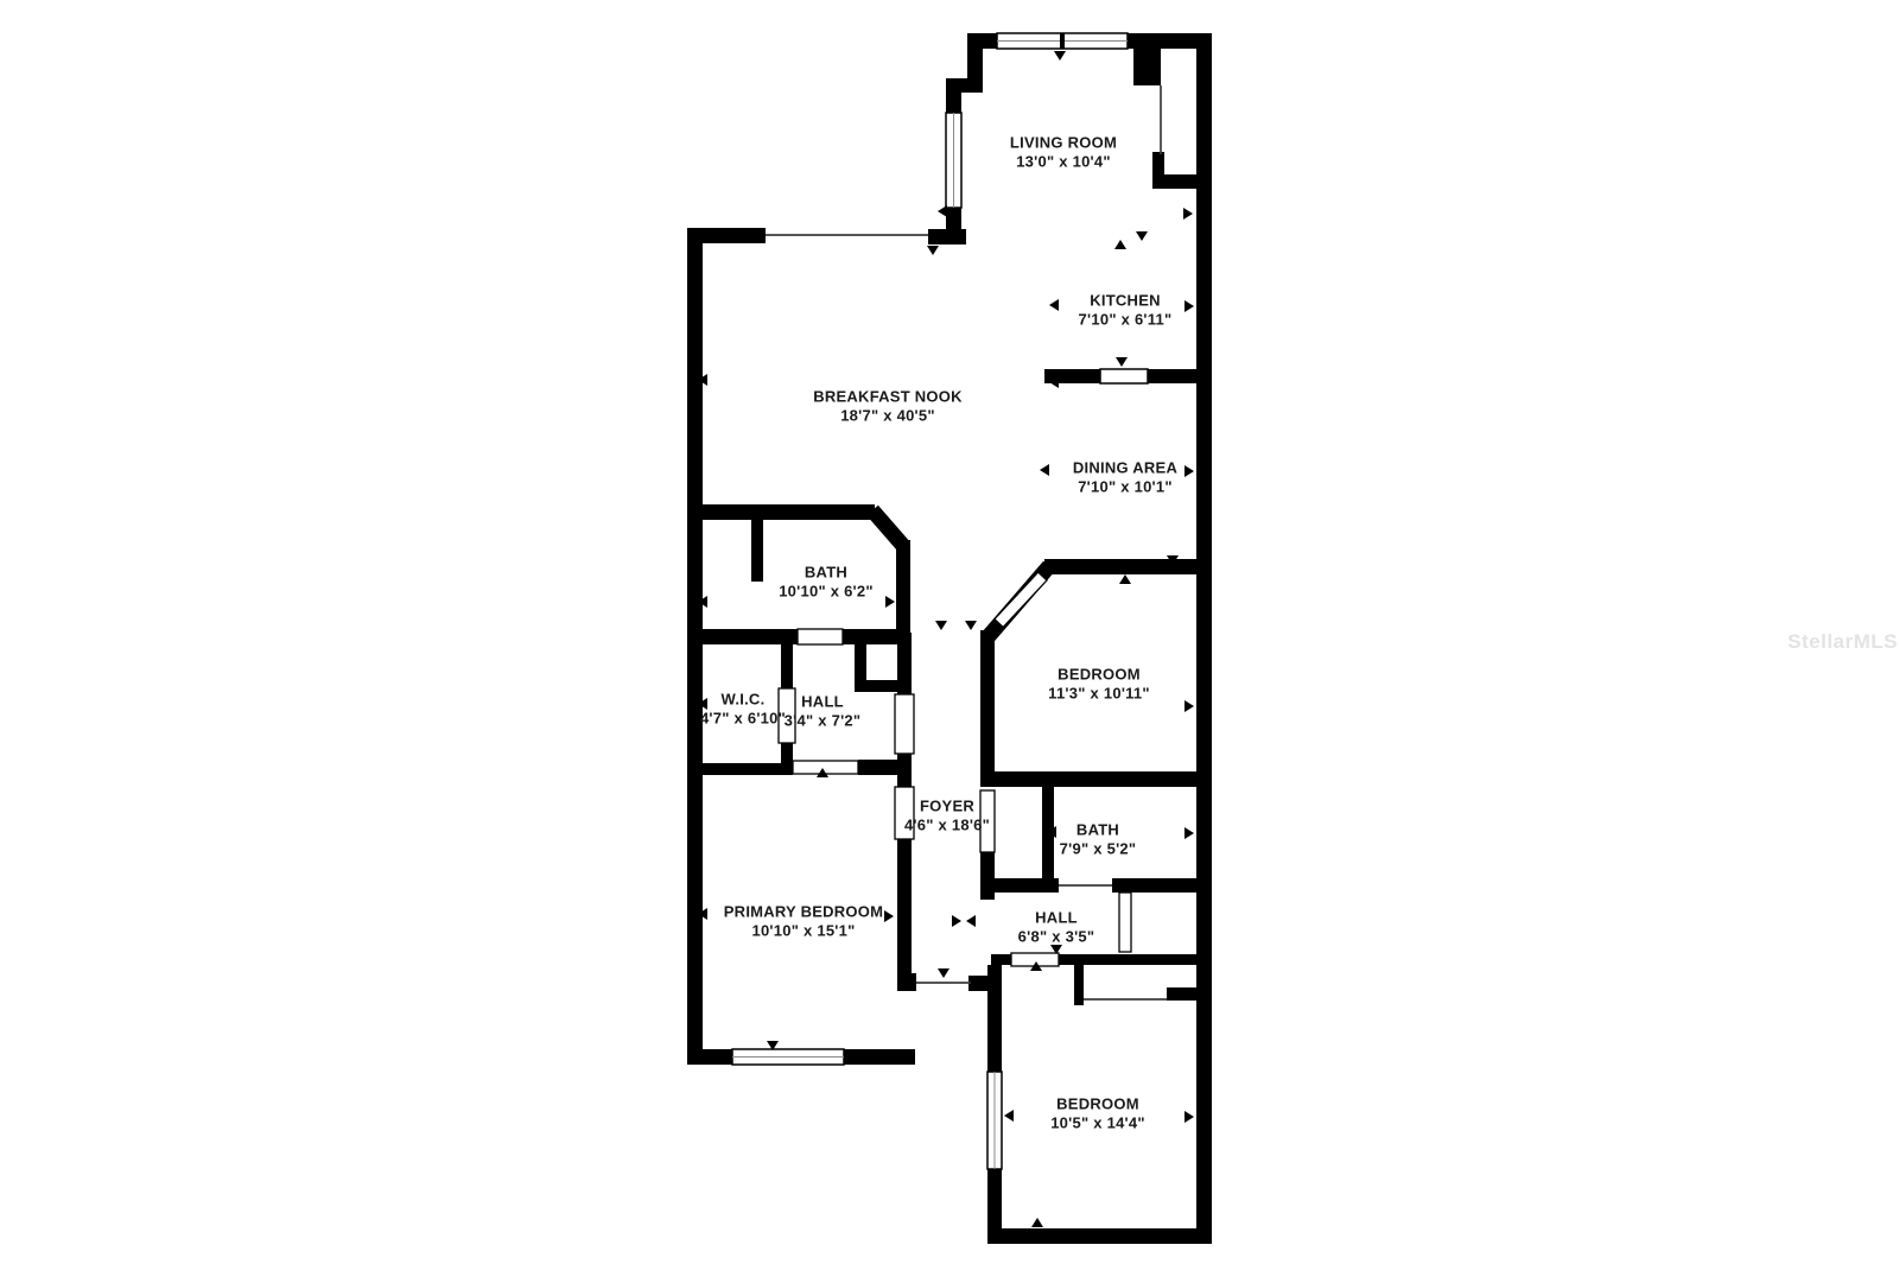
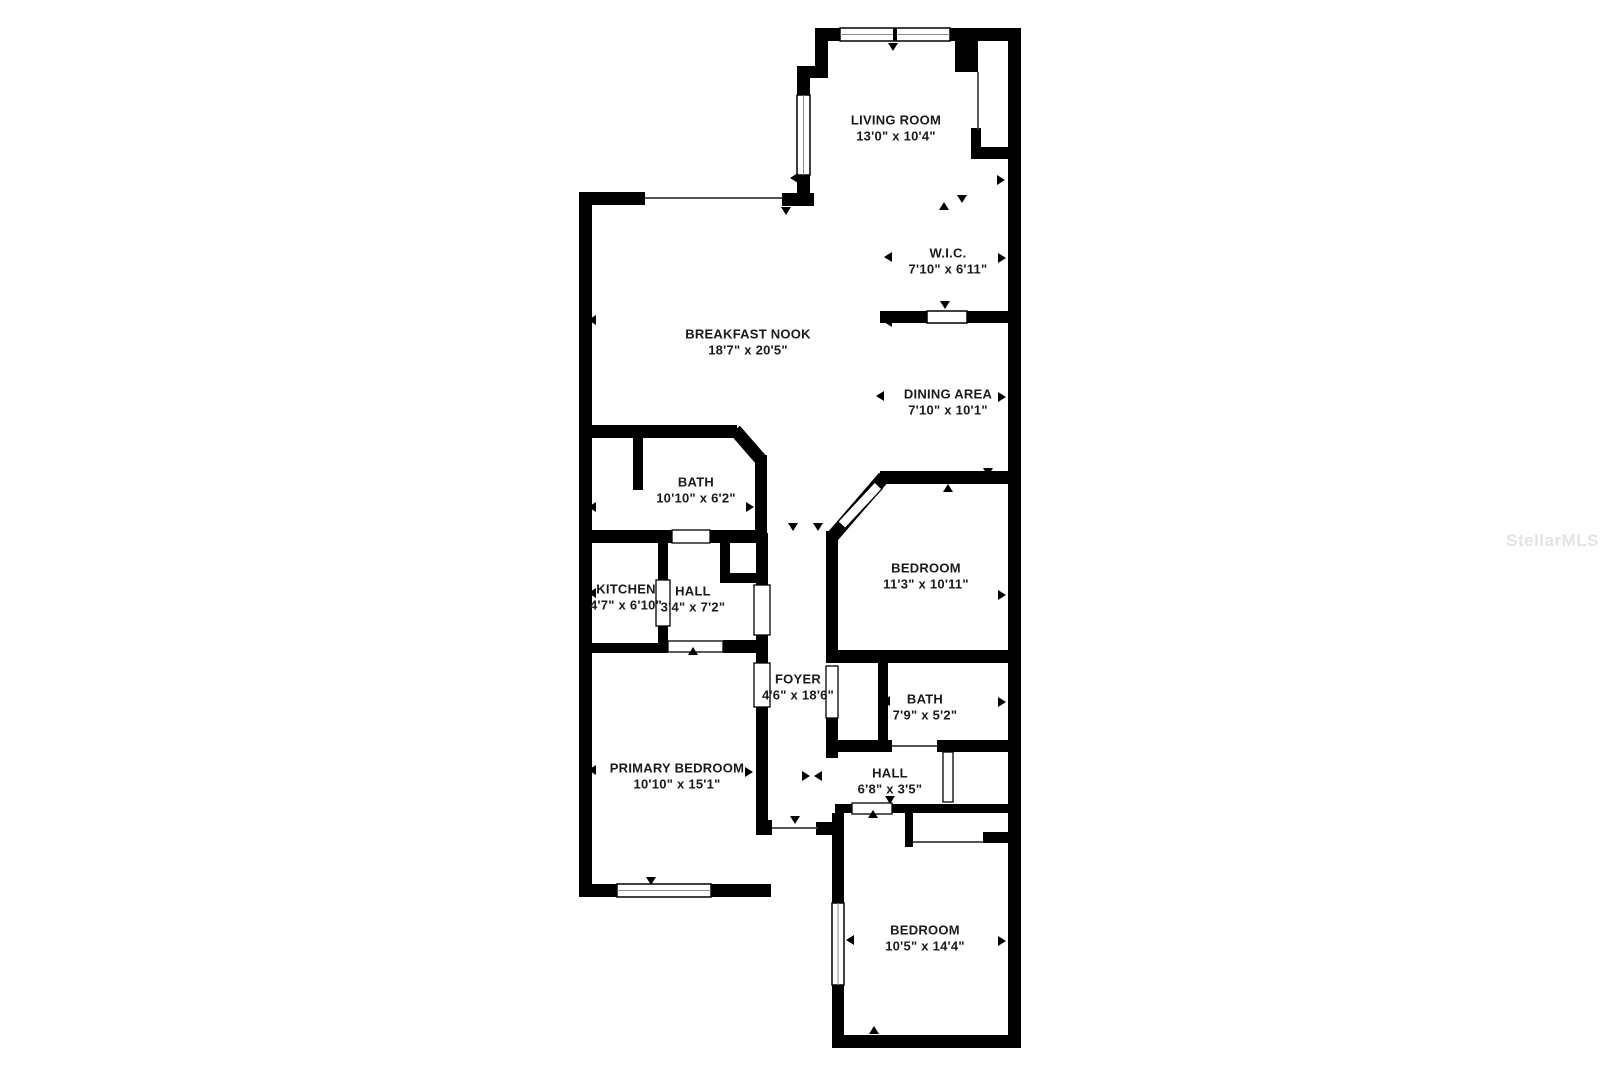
  LIVING ROOM
  13'0" x 10'4"
- KITCHEN
+ W.I.C.
  7'10" x 6'11"
  BREAKFAST NOOK
- 18'7" x 40'5"
+ 18'7" x 20'5"
  DINING AREA
  7'10" x 10'1"
  BATH
  10'10" x 6'2"
- W.I.C.
+ KITCHEN
  4'7" x 6'10"
  HALL
  3'4" x 7'2"
  FOYER
  4'6" x 18'6"
  BEDROOM
  11'3" x 10'11"
  BATH
  7'9" x 5'2"
  HALL
  6'8" x 3'5"
  PRIMARY BEDROOM
  10'10" x 15'1"
  BEDROOM
  10'5" x 14'4"
  StellarMLS
